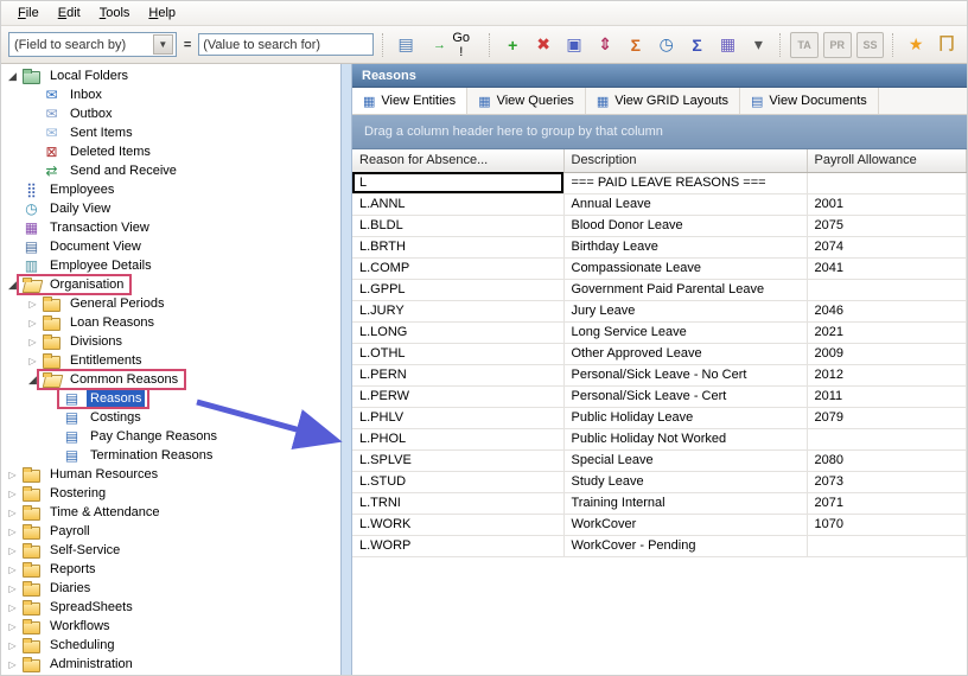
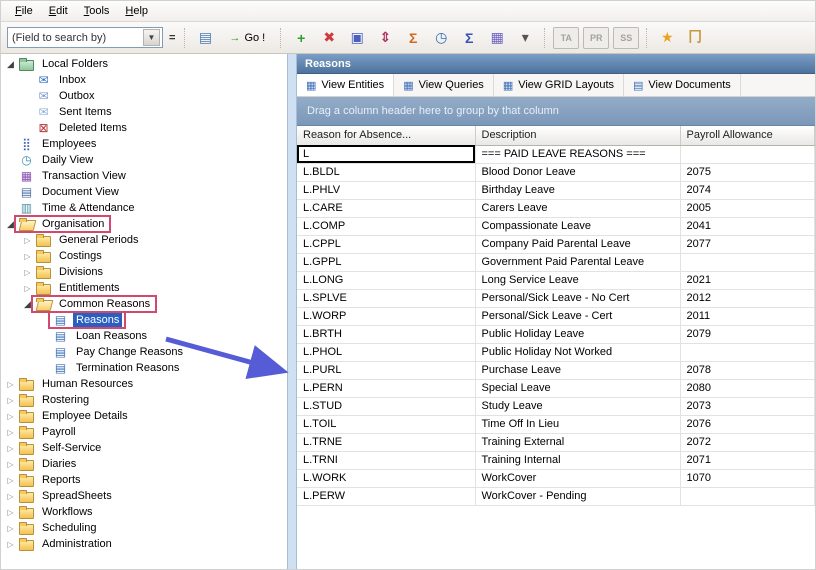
  File
  Edit
  Tools
  Help
  (Field to search by)
  ▼
  =
- (Value to search for)
  ▤
  →
  Go !
  +
  ✖
  ▣
  ⇕
  Σ
  ◷
  Σ
  ▦
  ▾
  TA
  PR
  SS
  ★
  ⼌
  ◢
  Local Folders
  ✉
  Inbox
  ✉
  Outbox
  ✉
  Sent Items
  ⊠
  Deleted Items
- ⇄
- Send and Receive
  ⣿
  Employees
  ◷
  Daily View
  ▦
  Transaction View
  ▤
  Document View
  ▥
- Employee Details
+ Time & Attendance
  ◢
  Organisation
  ▷
  General Periods
  ▷
- Loan Reasons
+ Costings
  ▷
  Divisions
  ▷
  Entitlements
  ◢
  Common Reasons
  ▤
  Reasons
  ▤
- Costings
+ Loan Reasons
  ▤
  Pay Change Reasons
  ▤
  Termination Reasons
  ▷
  Human Resources
  ▷
  Rostering
  ▷
- Time & Attendance
+ Employee Details
  ▷
  Payroll
  ▷
  Self-Service
  ▷
- Reports
+ Diaries
  ▷
- Diaries
+ Reports
  ▷
  SpreadSheets
  ▷
  Workflows
  ▷
  Scheduling
  ▷
  Administration
  Reasons
  ▦
  View Entities
  ▦
  View Queries
  ▦
  View GRID Layouts
  ▤
  View Documents
  Drag a column header here to group by that column
  Reason for Absence...	Description	Payroll Allowance
  L	=== PAID LEAVE REASONS ===
- L.ANNL	Annual Leave	2001
  L.BLDL	Blood Donor Leave	2075
- L.BRTH	Birthday Leave	2074
+ L.PHLV	Birthday Leave	2074
+ L.CARE	Carers Leave	2005
  L.COMP	Compassionate Leave	2041
+ L.CPPL	Company Paid Parental Leave	2077
  L.GPPL	Government Paid Parental Leave
- L.JURY	Jury Leave	2046
  L.LONG	Long Service Leave	2021
- L.OTHL	Other Approved Leave	2009
- L.PERN	Personal/Sick Leave - No Cert	2012
+ L.SPLVE	Personal/Sick Leave - No Cert	2012
- L.PERW	Personal/Sick Leave - Cert	2011
+ L.WORP	Personal/Sick Leave - Cert	2011
- L.PHLV	Public Holiday Leave	2079
+ L.BRTH	Public Holiday Leave	2079
  L.PHOL	Public Holiday Not Worked
+ L.PURL	Purchase Leave	2078
- L.SPLVE	Special Leave	2080
+ L.PERN	Special Leave	2080
  L.STUD	Study Leave	2073
+ L.TOIL	Time Off In Lieu	2076
+ L.TRNE	Training External	2072
  L.TRNI	Training Internal	2071
  L.WORK	WorkCover	1070
- L.WORP	WorkCover - Pending
+ L.PERW	WorkCover - Pending
